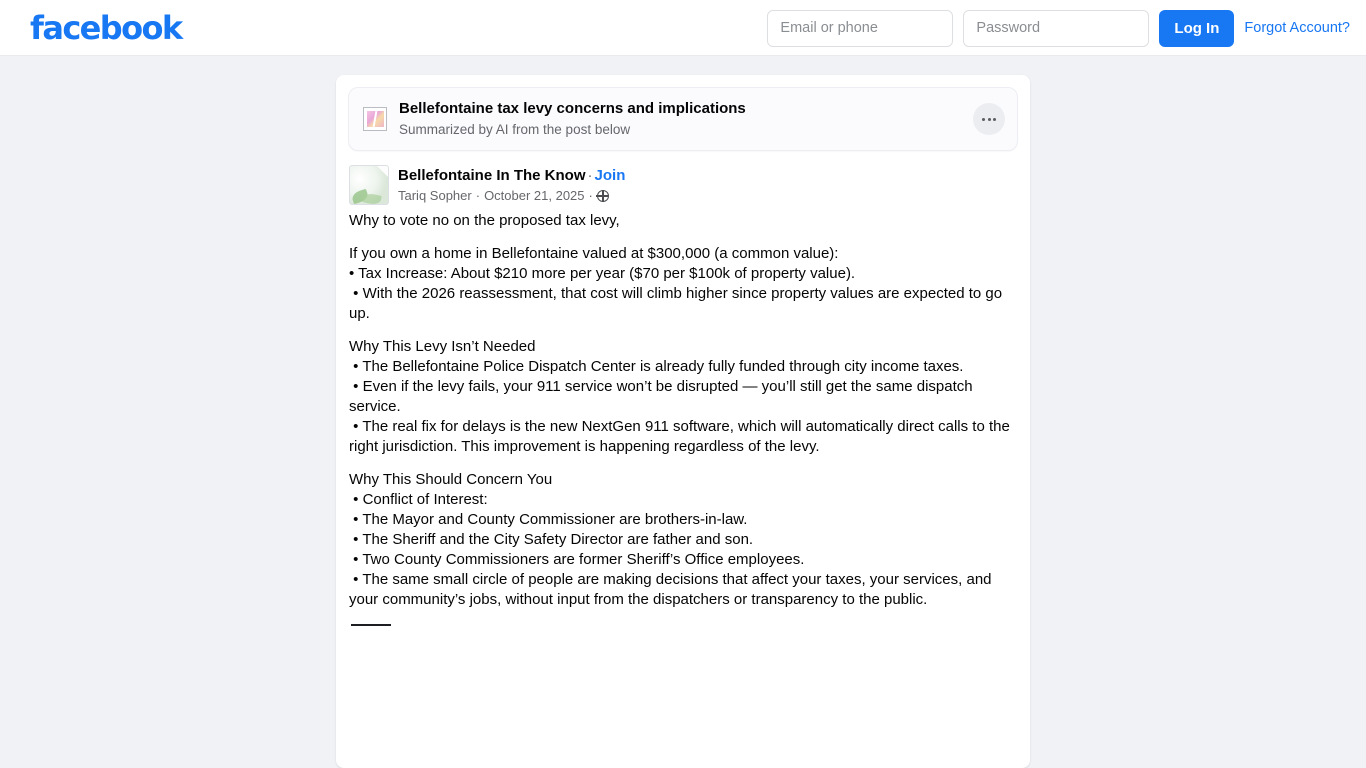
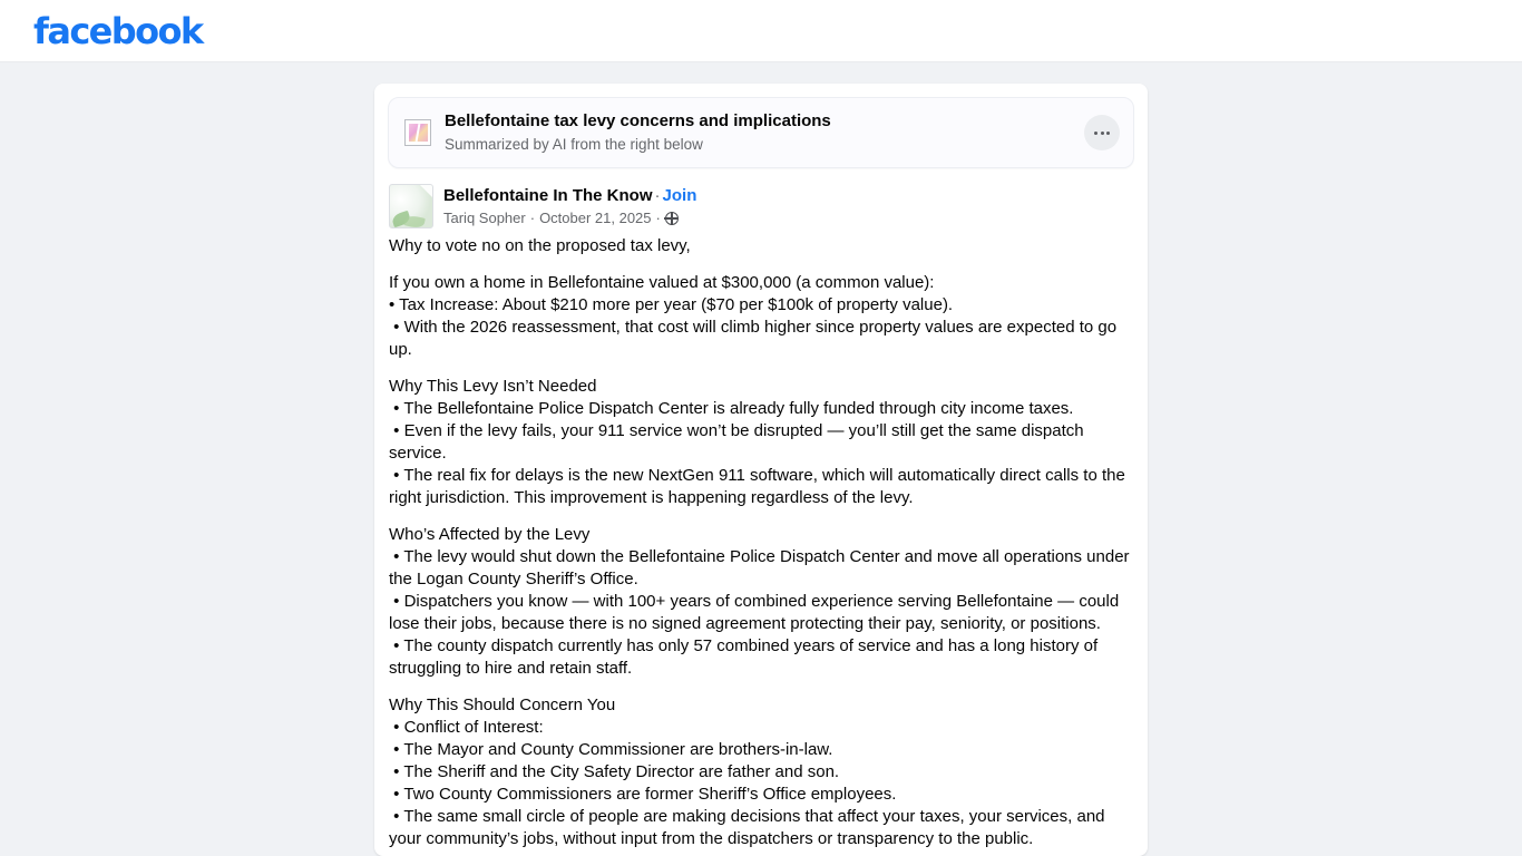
  facebook
- Email or phone
- Password
- Log In
- Forgot Account?
  Bellefontaine tax levy concerns and implications
- Summarized by AI from the post below
+ Summarized by AI from the right below
  Bellefontaine In The Know·Join
  Tariq Sopher
  ·
  October 21, 2025
  ·
  Why to vote no on the proposed tax levy,
  If you own a home in Bellefontaine valued at $300,000 (a common value):
  • Tax Increase: About $210 more per year ($70 per $100k of property value).
  • With the 2026 reassessment, that cost will climb higher since property values are expected to go up.
  Why This Levy Isn’t Needed
  • The Bellefontaine Police Dispatch Center is already fully funded through city income taxes.
  • Even if the levy fails, your 911 service won’t be disrupted — you’ll still get the same dispatch service.
  • The real fix for delays is the new NextGen 911 software, which will automatically direct calls to the right jurisdiction. This improvement is happening regardless of the levy.
+ Who’s Affected by the Levy
+ • The levy would shut down the Bellefontaine Police Dispatch Center and move all operations under the Logan County Sheriff’s Office.
+ • Dispatchers you know — with 100+ years of combined experience serving Bellefontaine — could lose their jobs, because there is no signed agreement protecting their pay, seniority, or positions.
+ • The county dispatch currently has only 57 combined years of service and has a long history of struggling to hire and retain staff.
  Why This Should Concern You
  • Conflict of Interest:
  • The Mayor and County Commissioner are brothers-in-law.
  • The Sheriff and the City Safety Director are father and son.
  • Two County Commissioners are former Sheriff’s Office employees.
  • The same small circle of people are making decisions that affect your taxes, your services, and your community’s jobs, without input from the dispatchers or transparency to the public.
